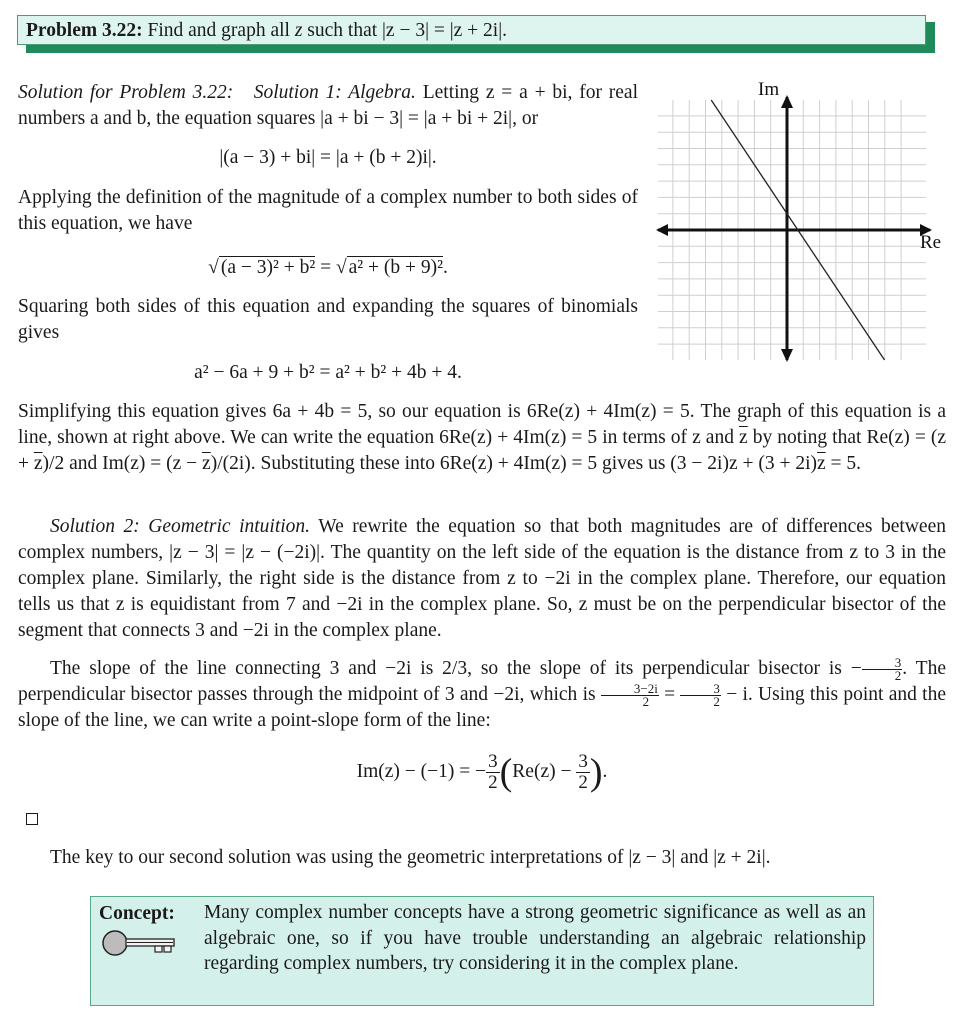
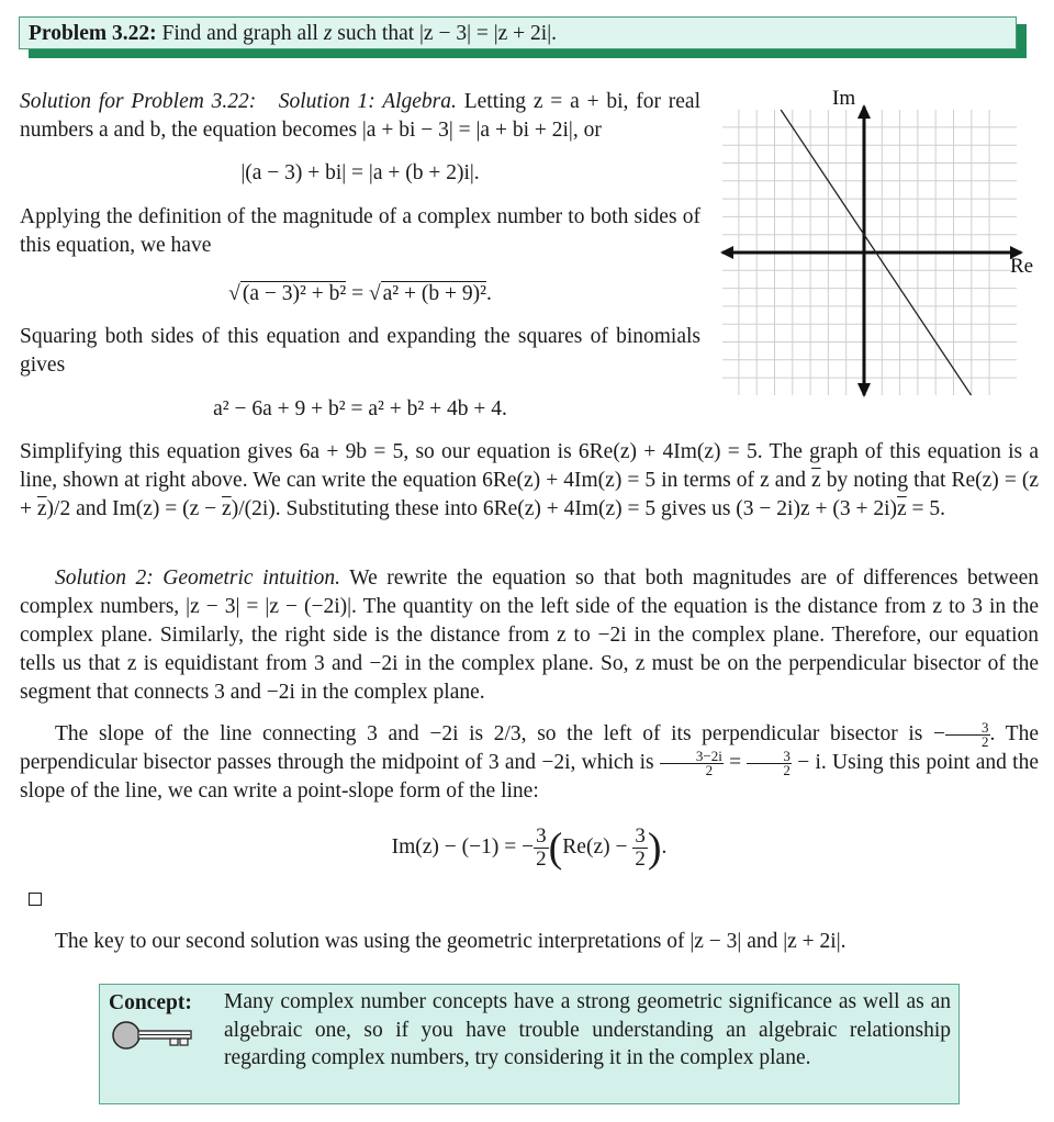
  Problem 3.22: Find and graph all z such that |z − 3| = |z + 2i|.
- Solution for Problem 3.22: Solution 1: Algebra. Letting z = a + bi, for real numbers a and b, the equation squares |a + bi − 3| = |a + bi + 2i|, or
+ Solution for Problem 3.22: Solution 1: Algebra. Letting z = a + bi, for real numbers a and b, the equation becomes |a + bi − 3| = |a + bi + 2i|, or
  |(a − 3) + bi| = |a + (b + 2)i|.
  Applying the definition of the magnitude of a complex number to both sides of this equation, we have
  √(a − 3)² + b² = √a² + (b + 9)².
  Squaring both sides of this equation and expanding the squares of binomials gives
  a² − 6a + 9 + b² = a² + b² + 4b + 4.
- Simplifying this equation gives 6a + 4b = 5, so our equation is 6Re(z) + 4Im(z) = 5. The graph of this equation is a line, shown at right above. We can write the equation 6Re(z) + 4Im(z) = 5 in terms of z and z by noting that Re(z) = (z + z)/2 and Im(z) = (z − z)/(2i). Substituting these into 6Re(z) + 4Im(z) = 5 gives us (3 − 2i)z + (3 + 2i)z = 5.
+ Simplifying this equation gives 6a + 9b = 5, so our equation is 6Re(z) + 4Im(z) = 5. The graph of this equation is a line, shown at right above. We can write the equation 6Re(z) + 4Im(z) = 5 in terms of z and z by noting that Re(z) = (z + z)/2 and Im(z) = (z − z)/(2i). Substituting these into 6Re(z) + 4Im(z) = 5 gives us (3 − 2i)z + (3 + 2i)z = 5.
  Im
  Re
- Solution 2: Geometric intuition. We rewrite the equation so that both magnitudes are of differences between complex numbers, |z − 3| = |z − (−2i)|. The quantity on the left side of the equation is the distance from z to 3 in the complex plane. Similarly, the right side is the distance from z to −2i in the complex plane. Therefore, our equation tells us that z is equidistant from 7 and −2i in the complex plane. So, z must be on the perpendicular bisector of the segment that connects 3 and −2i in the complex plane.
+ Solution 2: Geometric intuition. We rewrite the equation so that both magnitudes are of differences between complex numbers, |z − 3| = |z − (−2i)|. The quantity on the left side of the equation is the distance from z to 3 in the complex plane. Similarly, the right side is the distance from z to −2i in the complex plane. Therefore, our equation tells us that z is equidistant from 3 and −2i in the complex plane. So, z must be on the perpendicular bisector of the segment that connects 3 and −2i in the complex plane.
- The slope of the line connecting 3 and −2i is 2/3, so the slope of its perpendicular bisector is −
+ The slope of the line connecting 3 and −2i is 2/3, so the left of its perpendicular bisector is −
  3
  2
  . The perpendicular bisector passes through the midpoint of 3 and −2i, which is
  3−2i
  2
  =
  3
  2
  − i. Using this point and the slope of the line, we can write a point-slope form of the line:
  Im(z) − (−1) = −
  3
  2
  (Re(z) −
  3
  2
  ).
  The key to our second solution was using the geometric interpretations of |z − 3| and |z + 2i|.
  Concept:
  Many complex number concepts have a strong geometric significance as well as an algebraic one, so if you have trouble understanding an algebraic relationship regarding complex numbers, try considering it in the complex plane.
